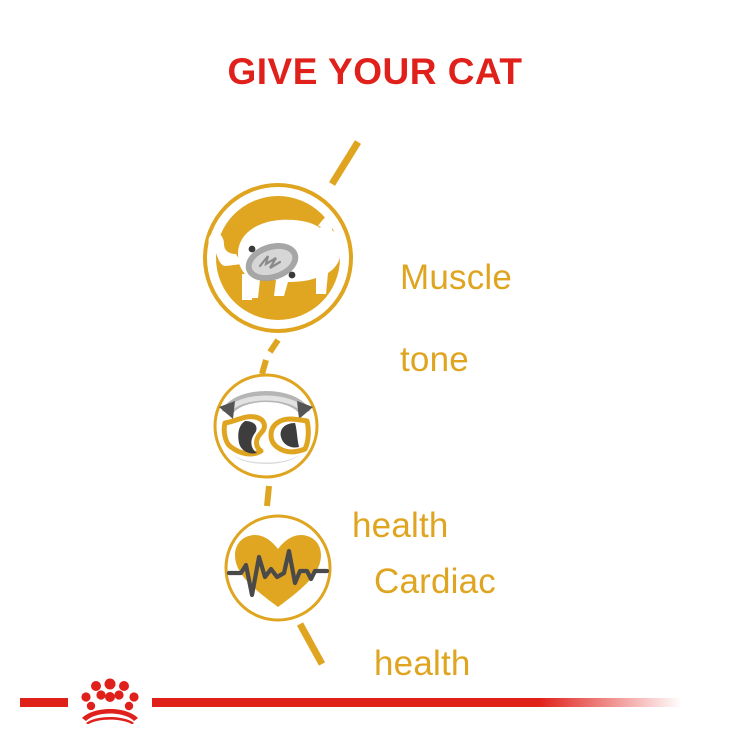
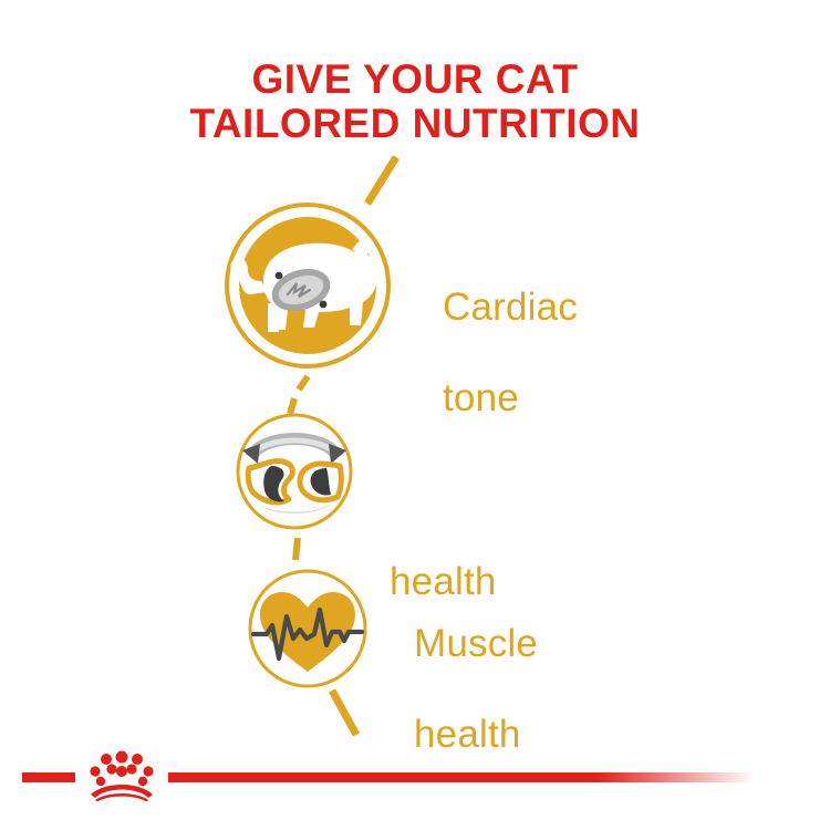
  GIVE YOUR CAT
+ TAILORED NUTRITION
- Muscle
+ Cardiac
  tone
  health
- Cardiac
+ Muscle
  health
